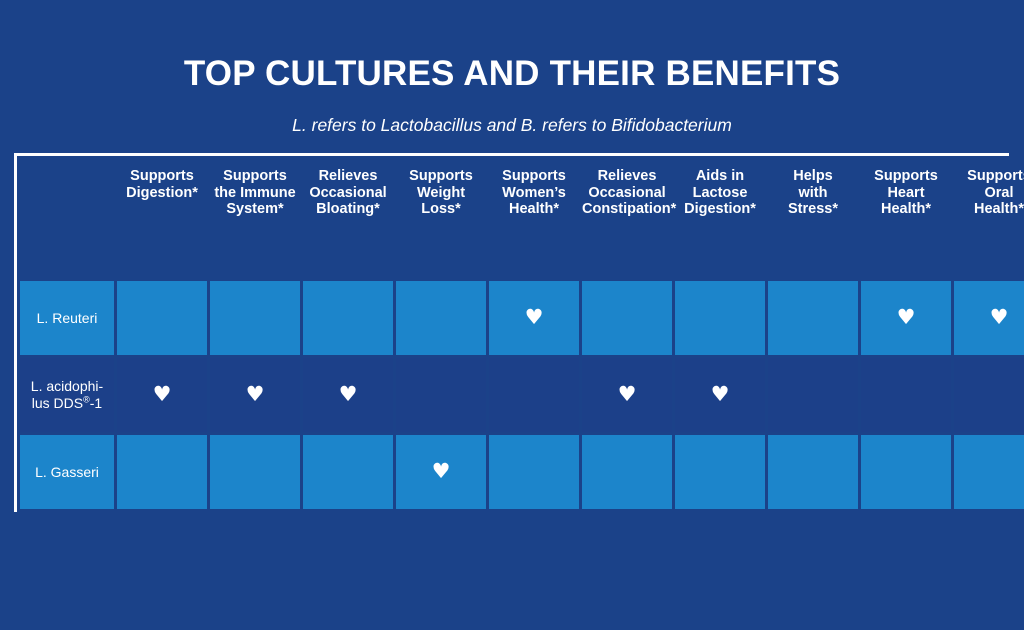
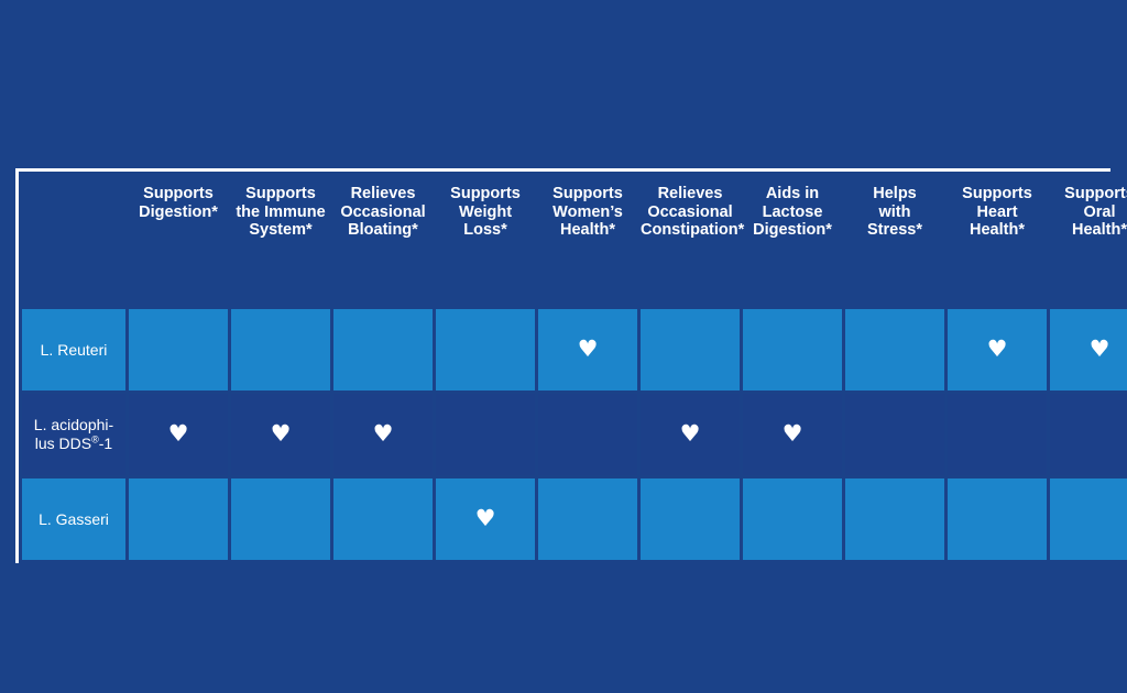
- TOP CULTURES AND THEIR BENEFITS
- L. refers to Lactobacillus and B. refers to Bifidobacterium
  	SupportsDigestion*	Supportsthe ImmuneSystem*	RelievesOccasionalBloating*	SupportsWeightLoss*	SupportsWomen’sHealth*	RelievesOccasionalConstipation*	Aids inLactoseDigestion*	HelpswithStress*	SupportsHeartHealth*	SupportOralHealth*
  L. Reuteri					♥				♥	♥
  L. acidophi-lus DDS®-1	♥	♥	♥			♥	♥
  L. Gasseri				♥
